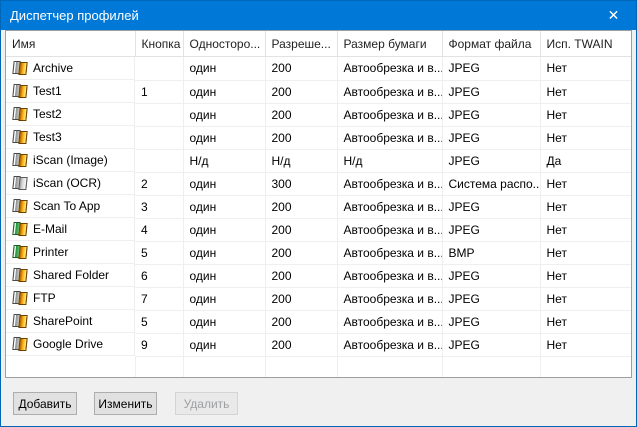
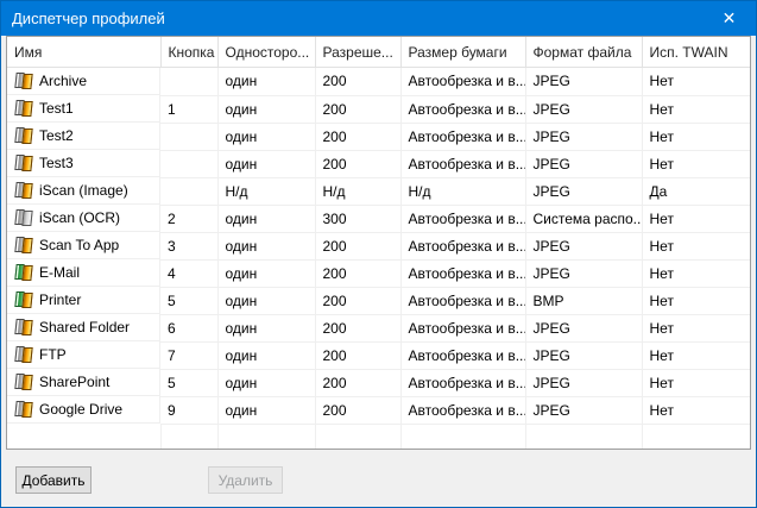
  Диспетчер профилей
  ✕
  Имя	Кнопка	Односторо...	Разреше...	Размер бумаги	Формат файла	Исп. TWAIN
  Archive			один	200	Автообрезка и в..	JPEG	Нет
  Test1		1	один	200	Автообрезка и в..	JPEG	Нет
  Test2			один	200	Автообрезка и в..	JPEG	Нет
  Test3			один	200	Автообрезка и в..	JPEG	Нет
  iScan (Image)			Н/д	Н/д	Н/д	JPEG	Да
  iScan (OCR)		2	один	300	Автообрезка и в..	Система распо..	Нет
  Scan To App		3	один	200	Автообрезка и в..	JPEG	Нет
  E-Mail		4	один	200	Автообрезка и в..	JPEG	Нет
  Printer		5	один	200	Автообрезка и в..	BMP	Нет
  Shared Folder		6	один	200	Автообрезка и в..	JPEG	Нет
  FTP		7	один	200	Автообрезка и в..	JPEG	Нет
  SharePoint		5	один	200	Автообрезка и в..	JPEG	Нет
  Google Drive		9	один	200	Автообрезка и в..	JPEG	Нет
  Добавить
- Изменить
  Удалить
